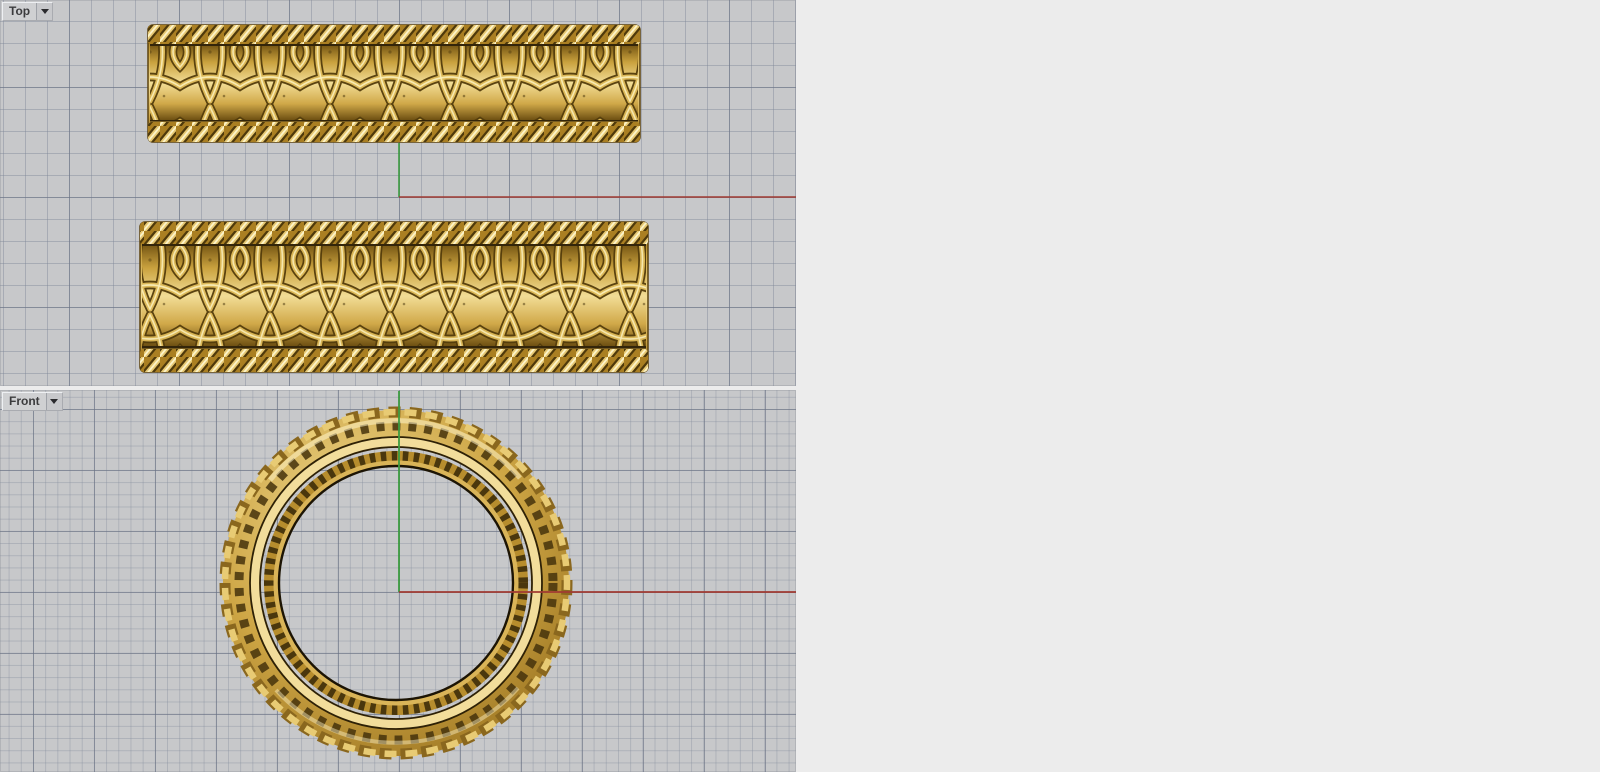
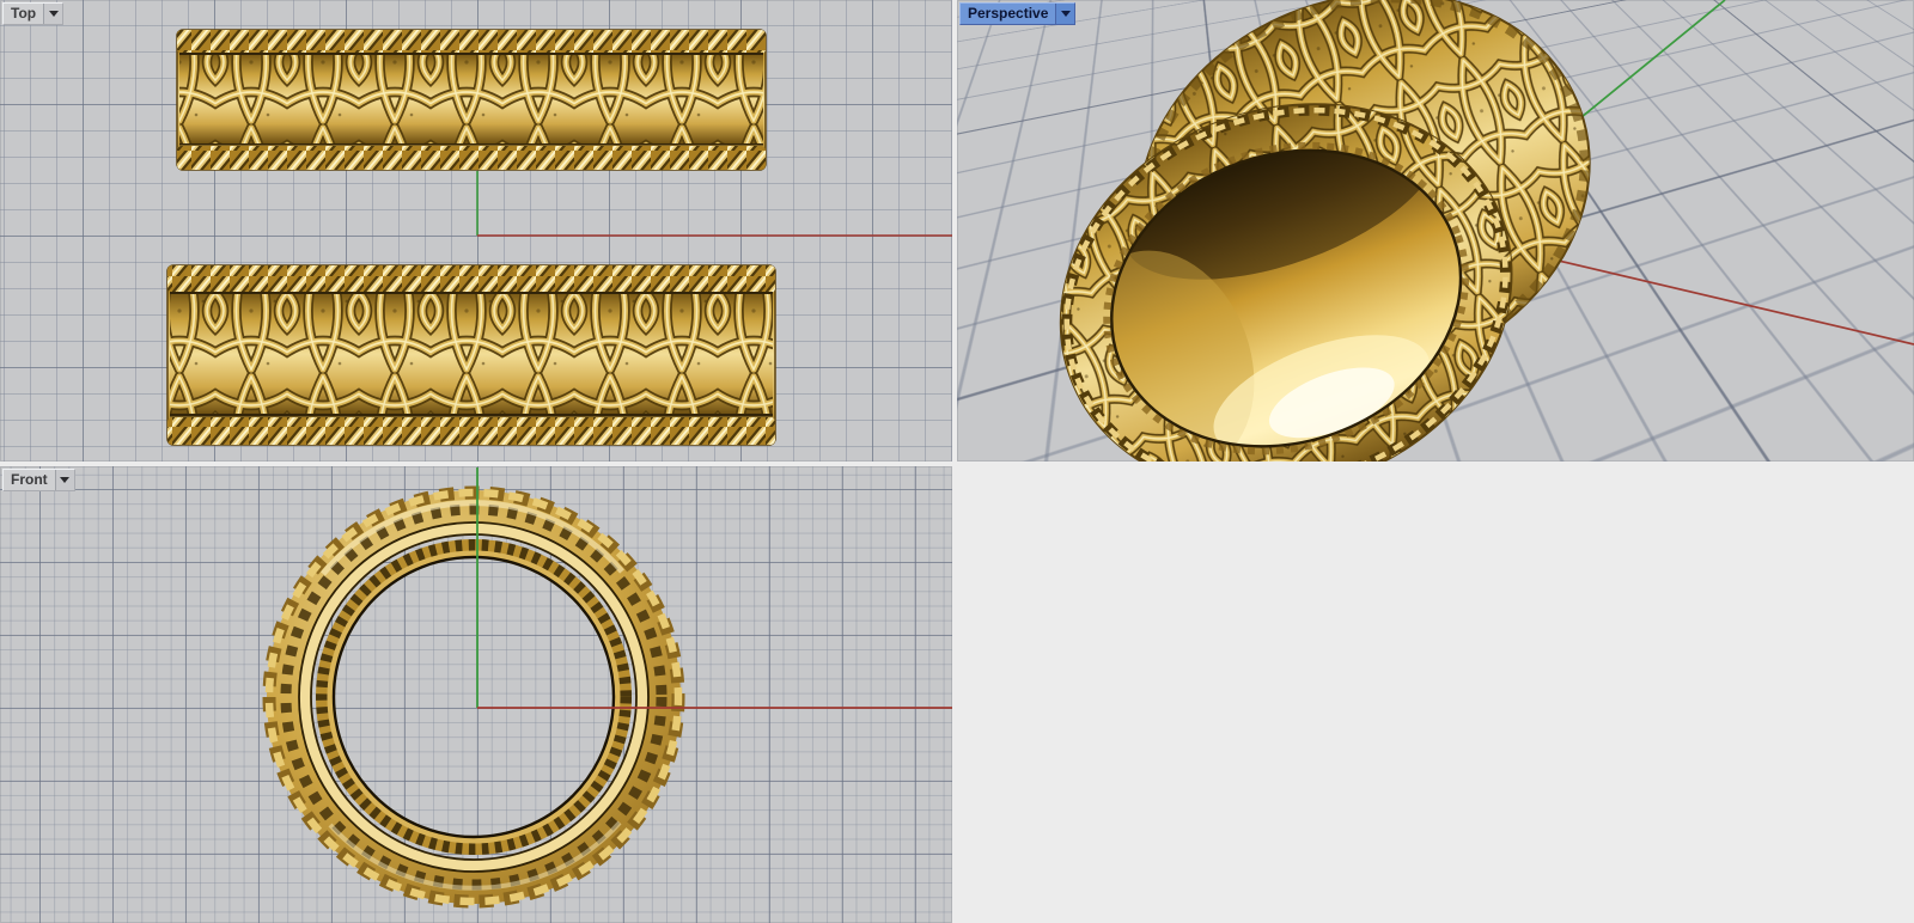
  Top
+ Perspective
  Front
